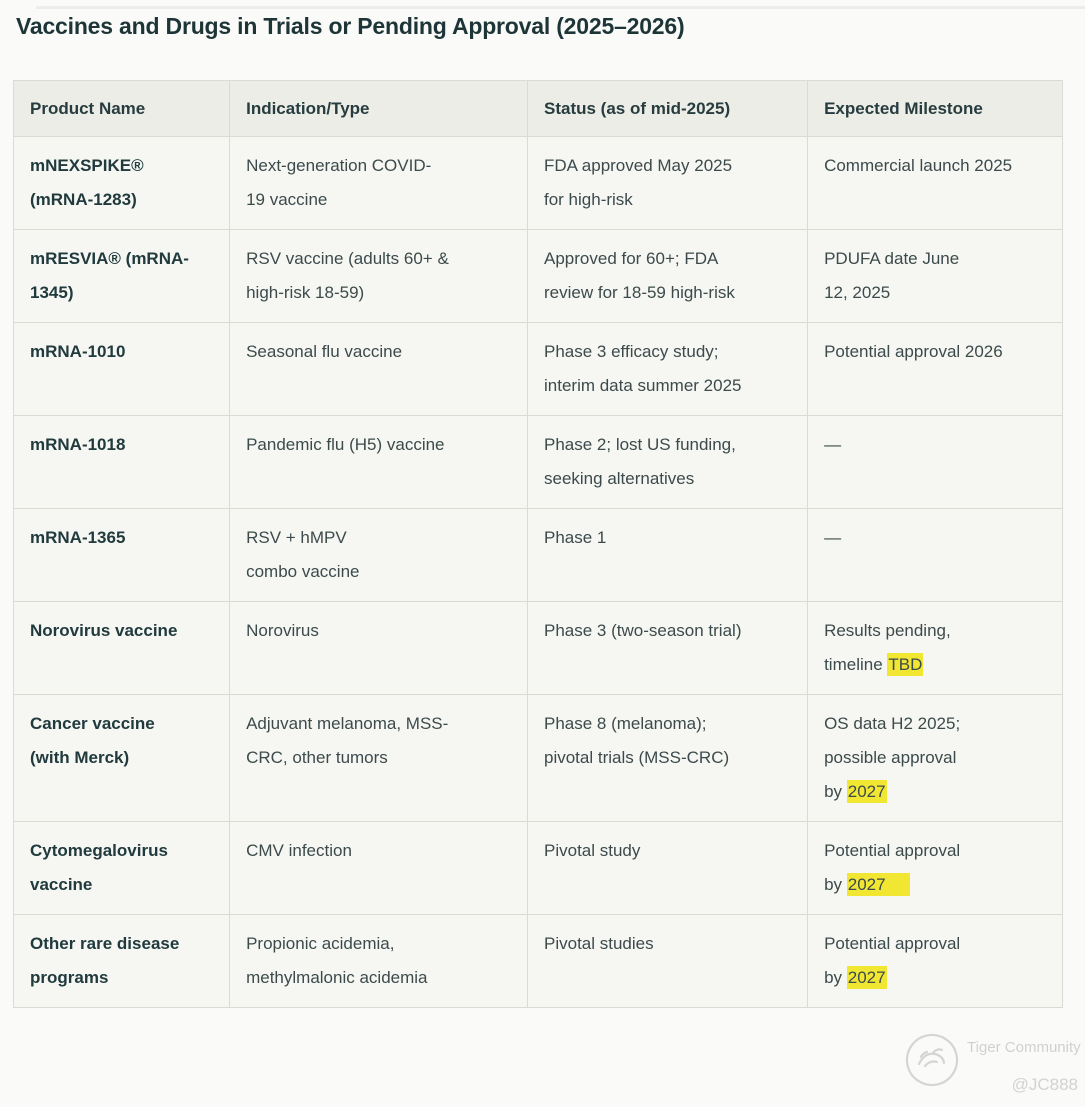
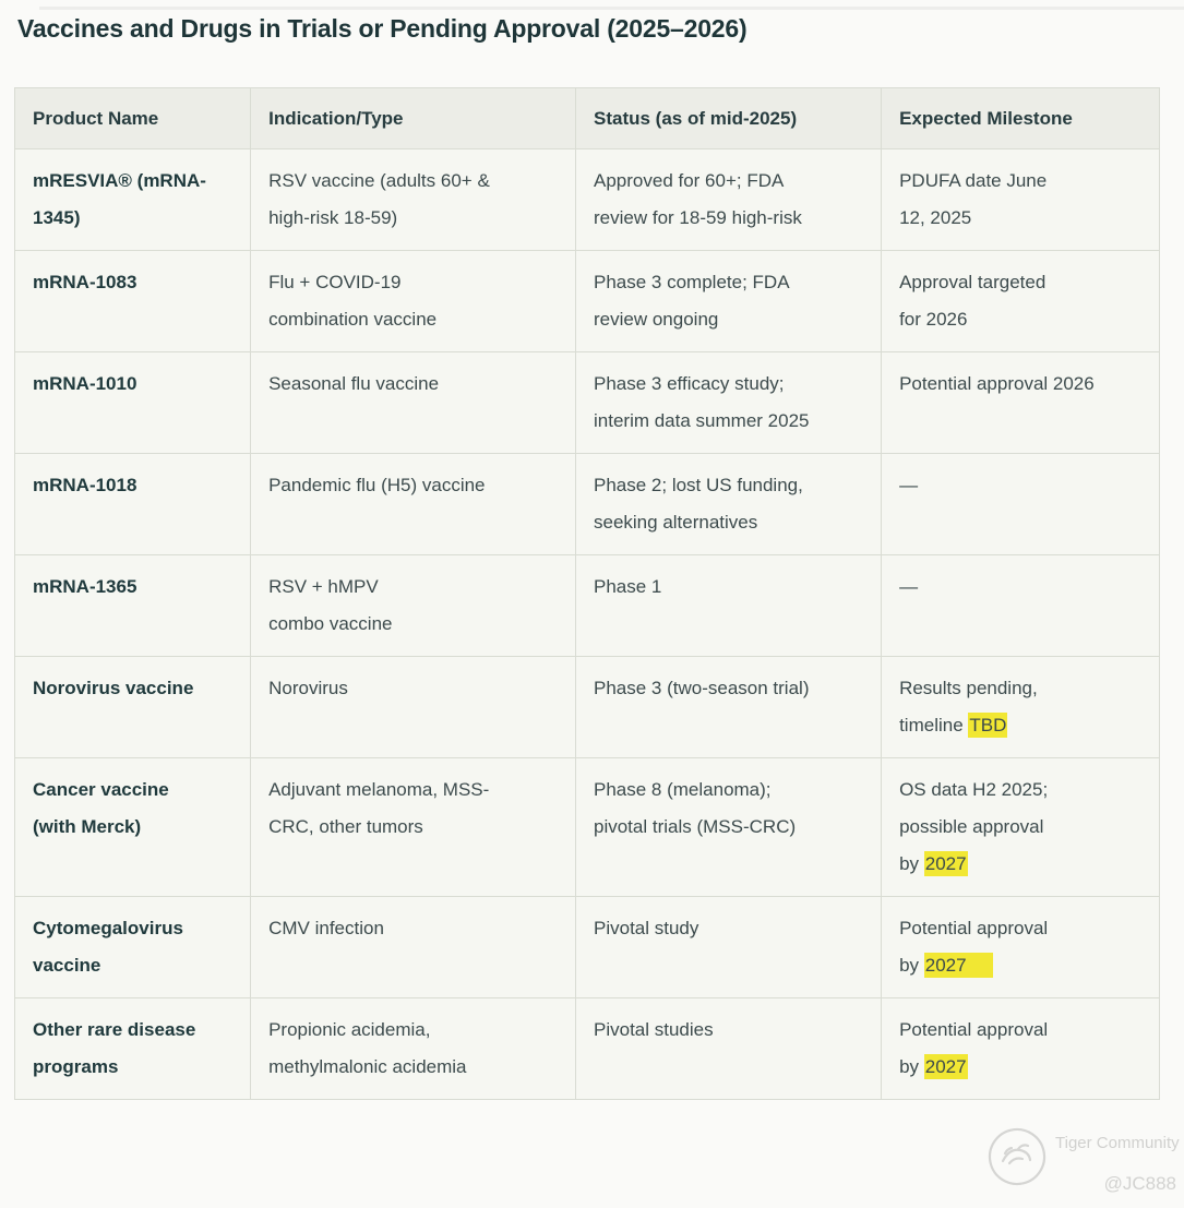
  Vaccines and Drugs in Trials or Pending Approval (2025–2026)
  Product Name	Indication/Type	Status (as of mid-2025)	Expected Milestone
- mNEXSPIKE®(mRNA-1283)	Next-generation COVID-19 vaccine	FDA approved May 2025for high-risk	Commercial launch 2025
  mRESVIA® (mRNA-1345)	RSV vaccine (adults 60+ &high-risk 18-59)	Approved for 60+; FDAreview for 18-59 high-risk	PDUFA date June12, 2025
+ mRNA-1083	Flu + COVID-19combination vaccine	Phase 3 complete; FDAreview ongoing	Approval targetedfor 2026
  mRNA-1010	Seasonal flu vaccine	Phase 3 efficacy study;interim data summer 2025	Potential approval 2026
  mRNA-1018	Pandemic flu (H5) vaccine	Phase 2; lost US funding,seeking alternatives	—
  mRNA-1365	RSV + hMPVcombo vaccine	Phase 1	—
  Norovirus vaccine	Norovirus	Phase 3 (two-season trial)	Results pending,timeline TBD
  Cancer vaccine(with Merck)	Adjuvant melanoma, MSS-CRC, other tumors	Phase 8 (melanoma);pivotal trials (MSS-CRC)	OS data H2 2025;possible approvalby 2027
  Cytomegalovirusvaccine	CMV infection	Pivotal study	Potential approvalby 2027
  Other rare diseaseprograms	Propionic acidemia,methylmalonic acidemia	Pivotal studies	Potential approvalby 2027
  Tiger Community
  @JC888
